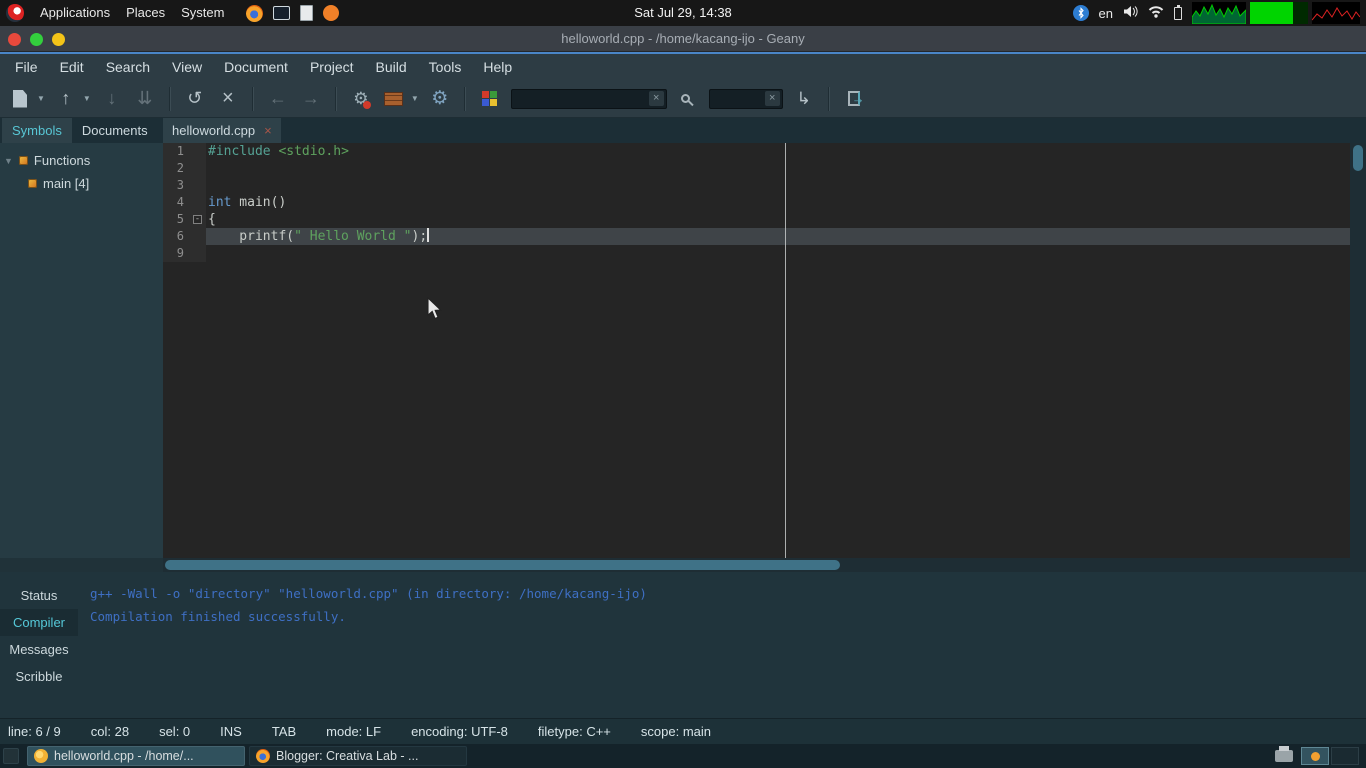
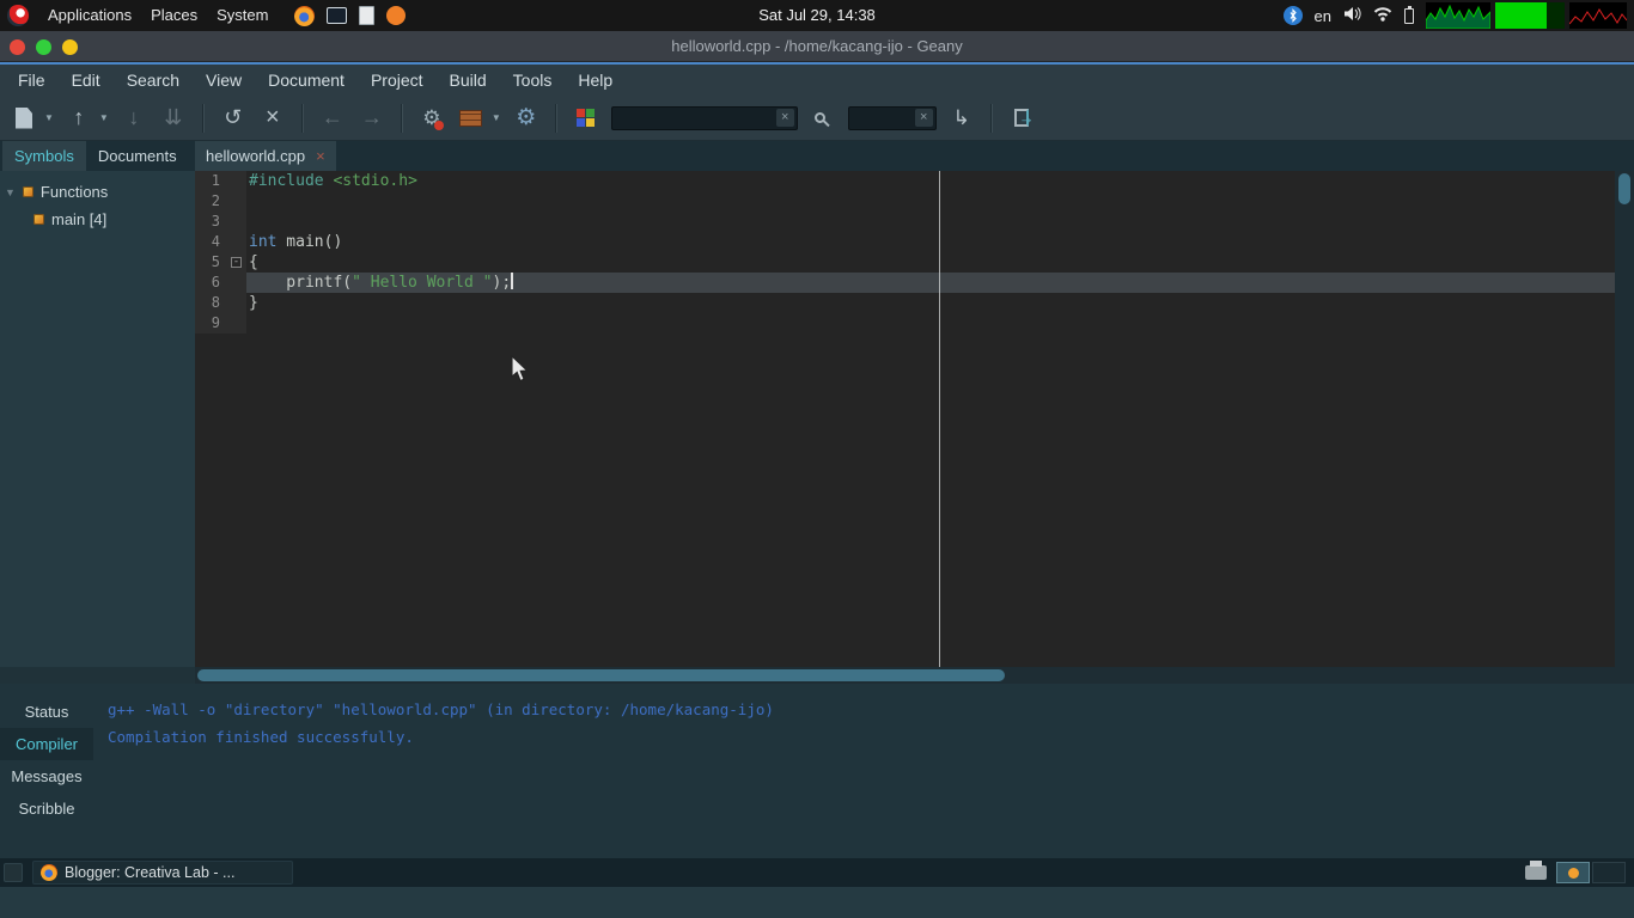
  Applications
  Places
  System
  Sat Jul 29, 14:38
  en
  helloworld.cpp - /home/kacang-ijo - Geany
  File
  Edit
  Search
  View
  Document
  Project
  Build
  Tools
  Help
  ▼
  ↑
  ▼
  ↓
  ⇊
  ↺
  ×
  ←
  →
  ⚙
  ▼
  ⚙
  ×
  ×
  ↳
  Symbols
  Documents
  helloworld.cpp
  ×
  ▼
  Functions
  main [4]
  1
  #include <stdio.h>
  2
  3
  4
  int main()
  5
  -
  {
  6
  printf(" Hello World ");
+ 8
+ }
  9
  Status
  Compiler
  Messages
  Scribble
  g++ -Wall -o "directory" "helloworld.cpp" (in directory: /home/kacang-ijo)
  Compilation finished successfully.
- line: 6 / 9
- col: 28
- sel: 0
- INS
- TAB
- mode: LF
- encoding: UTF-8
- filetype: C++
- scope: main
- helloworld.cpp - /home/...
  Blogger: Creativa Lab - ...
